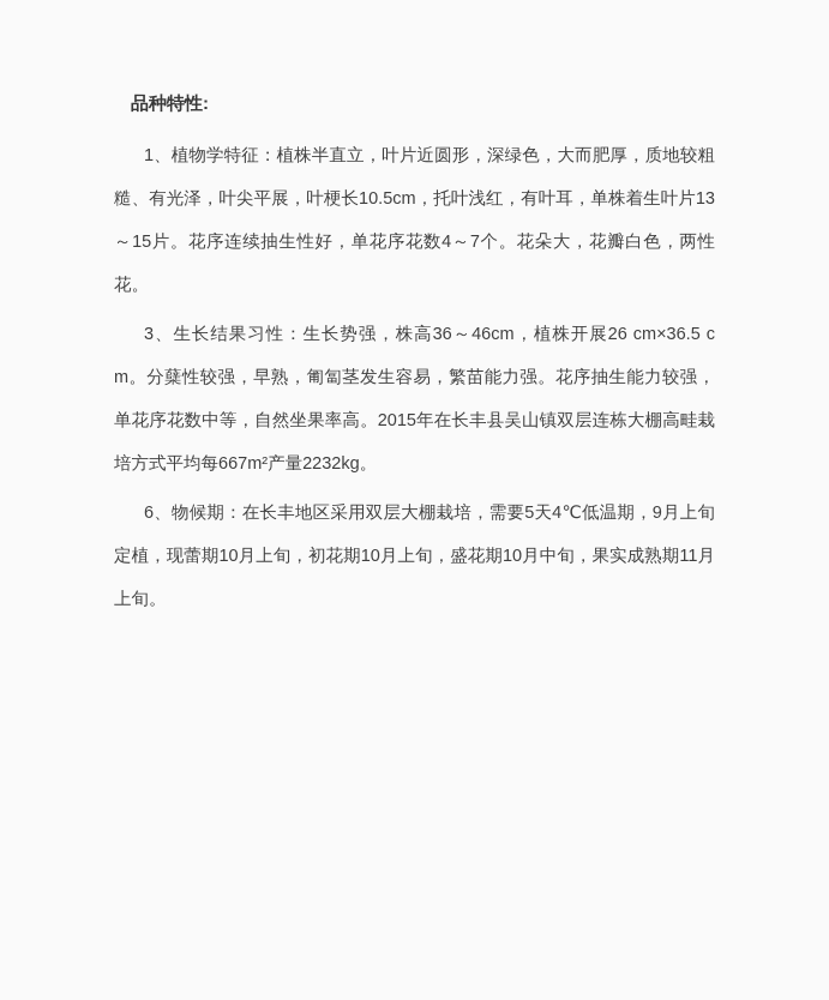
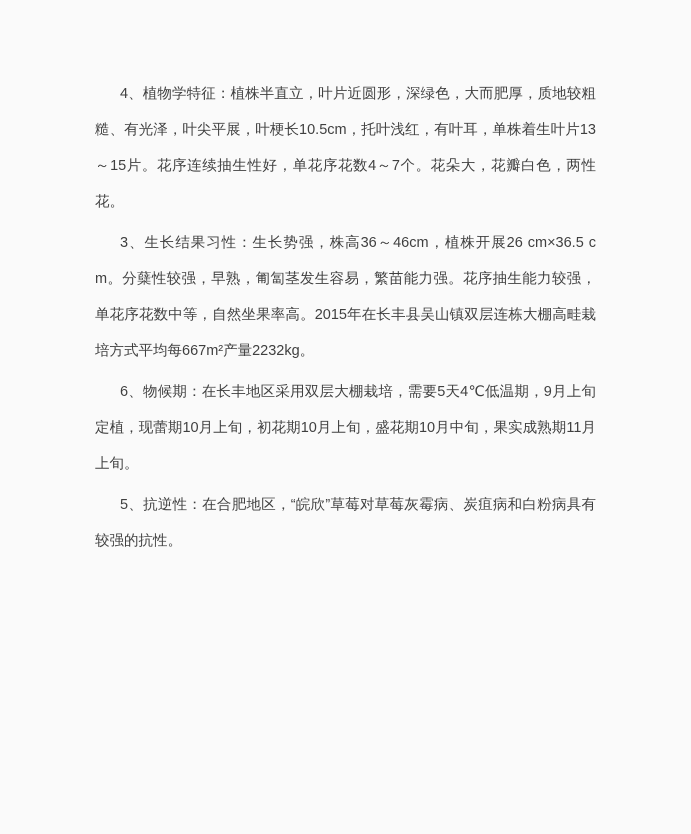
- 品种特性:
- 1、植物学特征：植株半直立，叶片近圆形，深绿色，大而肥厚，质地较粗糙、有光泽，叶尖平展，叶梗长10.5cm，托叶浅红，有叶耳，单株着生叶片13～15片。花序连续抽生性好，单花序花数4～7个。花朵大，花瓣白色，两性花。
+ 4、植物学特征：植株半直立，叶片近圆形，深绿色，大而肥厚，质地较粗糙、有光泽，叶尖平展，叶梗长10.5cm，托叶浅红，有叶耳，单株着生叶片13～15片。花序连续抽生性好，单花序花数4～7个。花朵大，花瓣白色，两性花。
  3、生长结果习性：生长势强，株高36～46cm，植株开展26 cm×36.5 cm。分蘖性较强，早熟，匍匐茎发生容易，繁苗能力强。花序抽生能力较强，单花序花数中等，自然坐果率高。2015年在长丰县吴山镇双层连栋大棚高畦栽培方式平均每667m²产量2232kg。
  6、物候期：在长丰地区采用双层大棚栽培，需要5天4℃低温期，9月上旬定植，现蕾期10月上旬，初花期10月上旬，盛花期10月中旬，果实成熟期11月上旬。
+ 5、抗逆性：在合肥地区，“皖欣”草莓对草莓灰霉病、炭疽病和白粉病具有较强的抗性。
